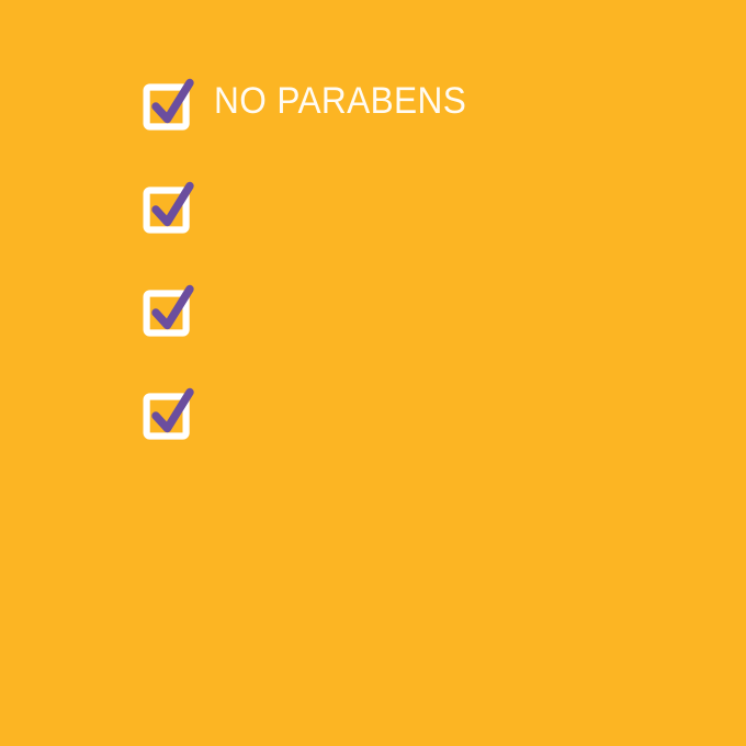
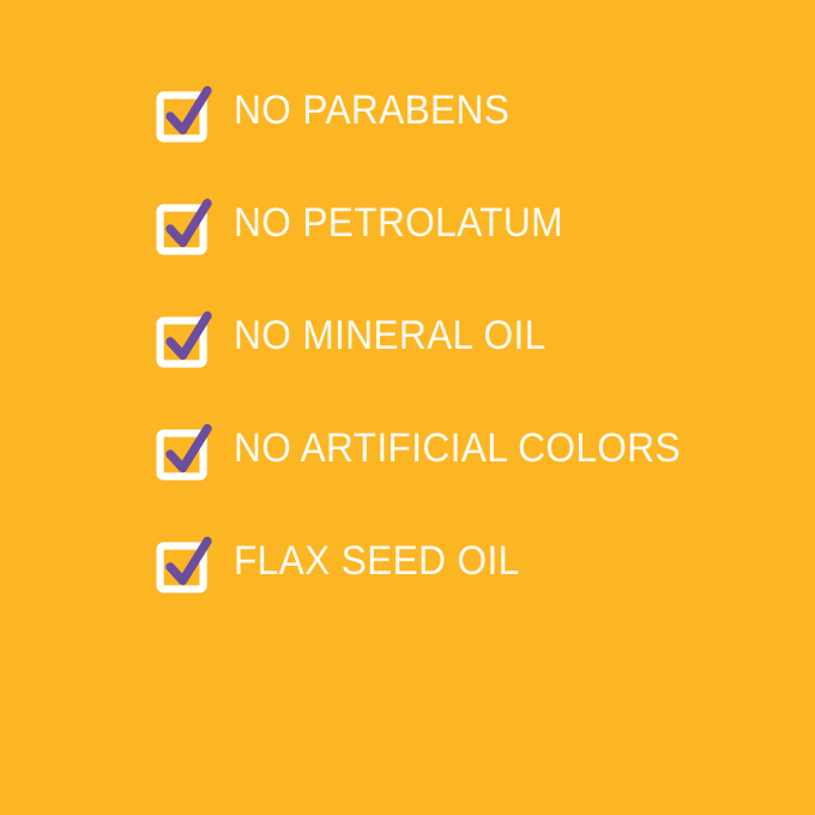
  NO PARABENS
+ NO PETROLATUM
+ NO MINERAL OIL
+ NO ARTIFICIAL COLORS
+ FLAX SEED OIL
